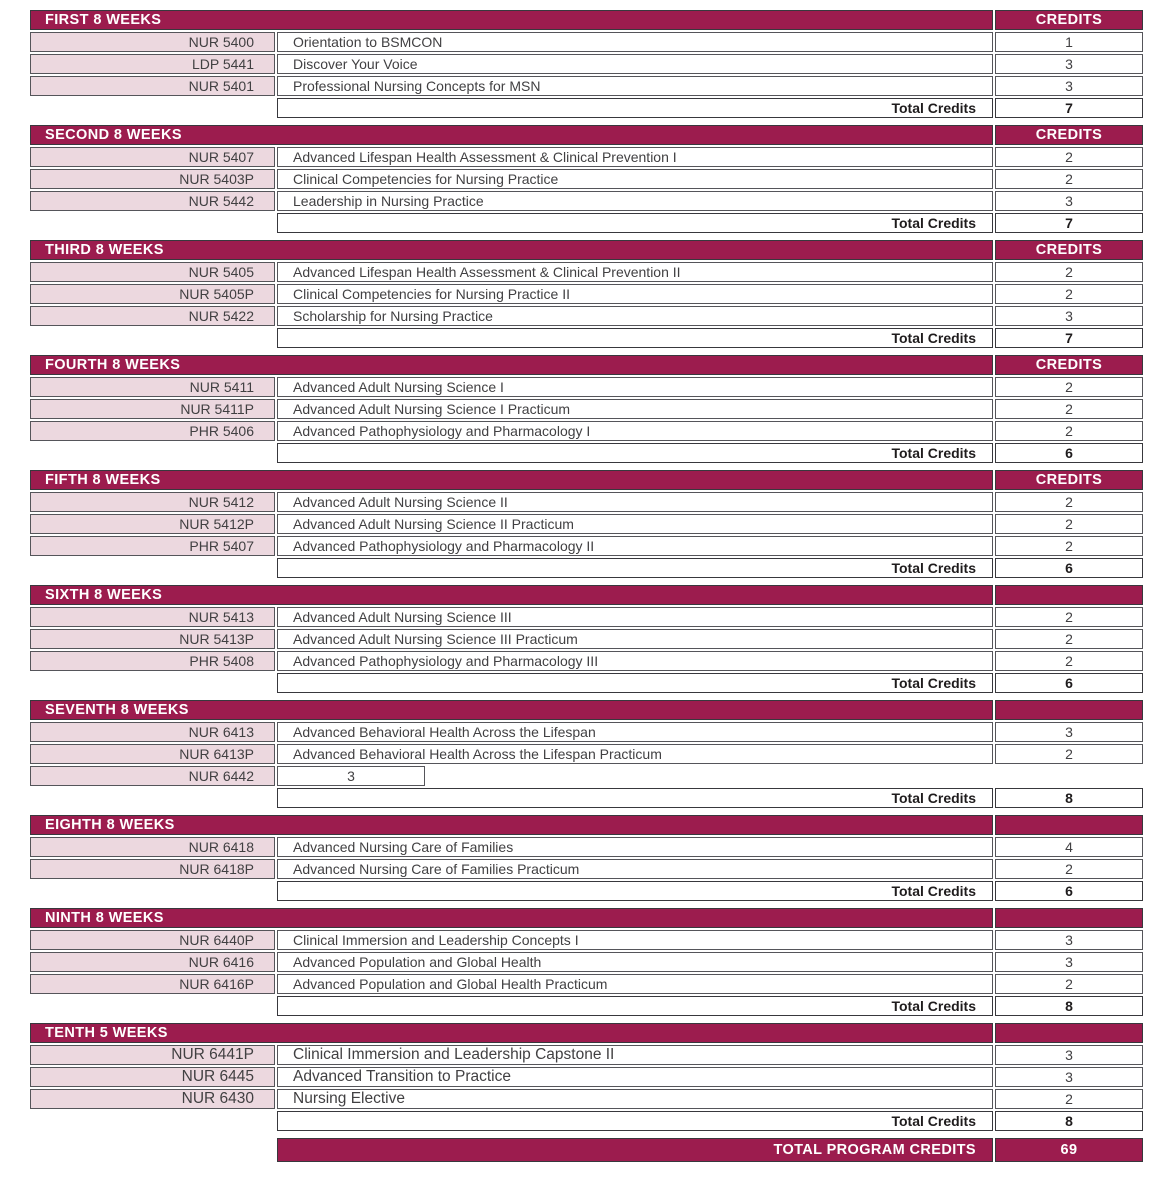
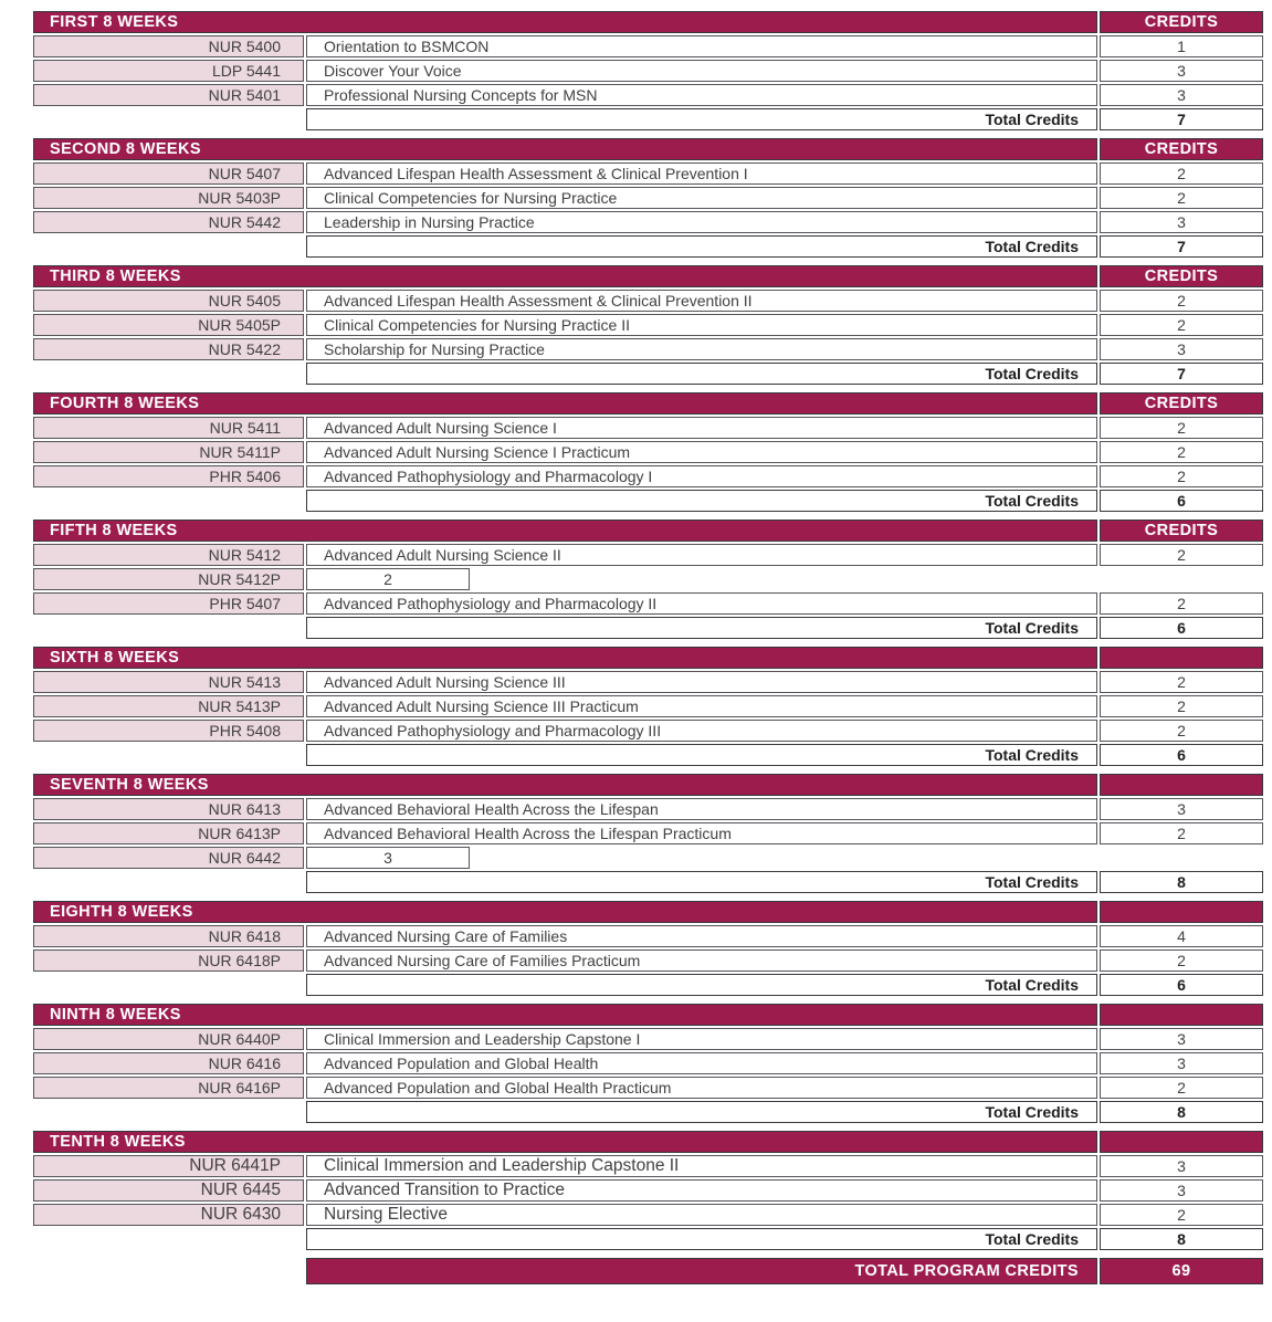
  FIRST 8 WEEKS
  CREDITS
  NUR 5400
  Orientation to BSMCON
  1
  LDP 5441
  Discover Your Voice
  3
  NUR 5401
  Professional Nursing Concepts for MSN
  3
  Total Credits
  7
  SECOND 8 WEEKS
  CREDITS
  NUR 5407
  Advanced Lifespan Health Assessment & Clinical Prevention I
  2
  NUR 5403P
  Clinical Competencies for Nursing Practice
  2
  NUR 5442
  Leadership in Nursing Practice
  3
  Total Credits
  7
  THIRD 8 WEEKS
  CREDITS
  NUR 5405
  Advanced Lifespan Health Assessment & Clinical Prevention II
  2
  NUR 5405P
  Clinical Competencies for Nursing Practice II
  2
  NUR 5422
  Scholarship for Nursing Practice
  3
  Total Credits
  7
  FOURTH 8 WEEKS
  CREDITS
  NUR 5411
  Advanced Adult Nursing Science I
  2
  NUR 5411P
  Advanced Adult Nursing Science I Practicum
  2
  PHR 5406
  Advanced Pathophysiology and Pharmacology I
  2
  Total Credits
  6
  FIFTH 8 WEEKS
  CREDITS
  NUR 5412
  Advanced Adult Nursing Science II
  2
  NUR 5412P
- Advanced Adult Nursing Science II Practicum
  2
  PHR 5407
  Advanced Pathophysiology and Pharmacology II
  2
  Total Credits
  6
  SIXTH 8 WEEKS
  NUR 5413
  Advanced Adult Nursing Science III
  2
  NUR 5413P
  Advanced Adult Nursing Science III Practicum
  2
  PHR 5408
  Advanced Pathophysiology and Pharmacology III
  2
  Total Credits
  6
  SEVENTH 8 WEEKS
  NUR 6413
  Advanced Behavioral Health Across the Lifespan
  3
  NUR 6413P
  Advanced Behavioral Health Across the Lifespan Practicum
  2
  NUR 6442
  3
  Total Credits
  8
  EIGHTH 8 WEEKS
  NUR 6418
  Advanced Nursing Care of Families
  4
  NUR 6418P
  Advanced Nursing Care of Families Practicum
  2
  Total Credits
  6
  NINTH 8 WEEKS
  NUR 6440P
- Clinical Immersion and Leadership Concepts I
+ Clinical Immersion and Leadership Capstone I
  3
  NUR 6416
  Advanced Population and Global Health
  3
  NUR 6416P
  Advanced Population and Global Health Practicum
  2
  Total Credits
  8
- TENTH 5 WEEKS
+ TENTH 8 WEEKS
  NUR 6441P
  Clinical Immersion and Leadership Capstone II
  3
  NUR 6445
  Advanced Transition to Practice
  3
  NUR 6430
  Nursing Elective
  2
  Total Credits
  8
  TOTAL PROGRAM CREDITS
  69
